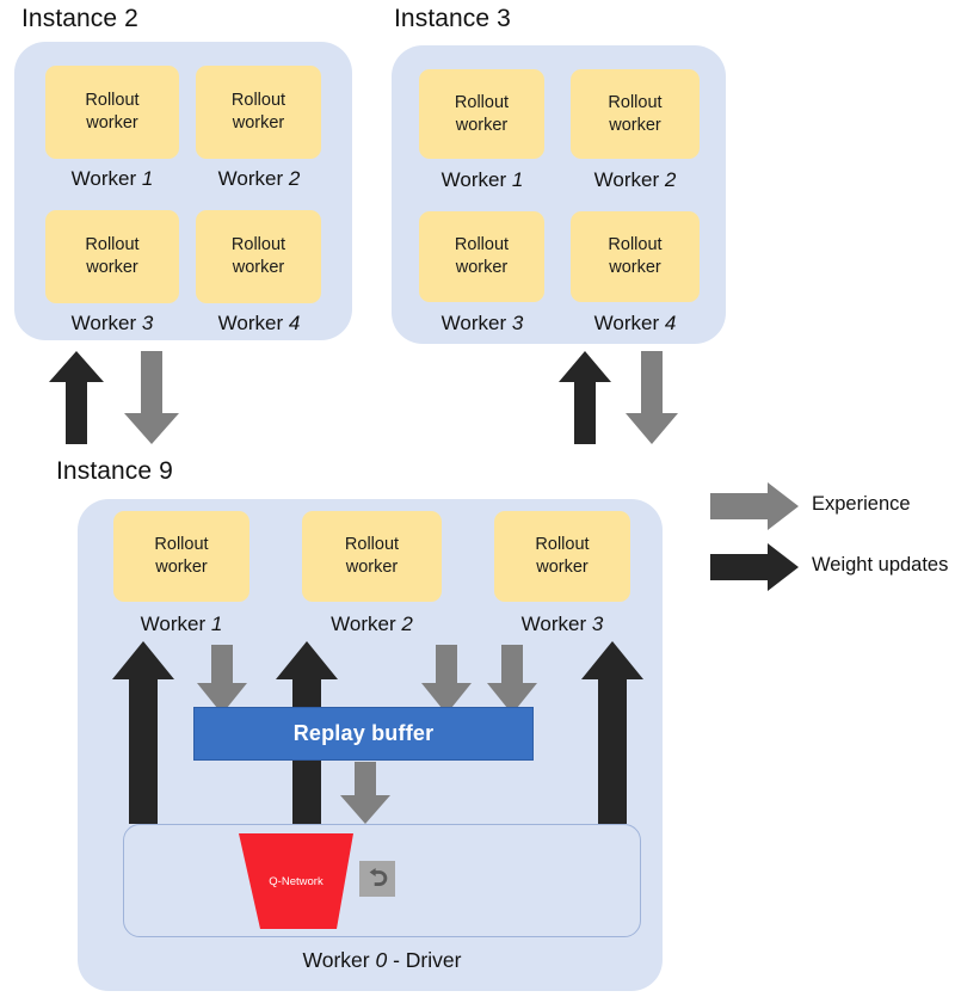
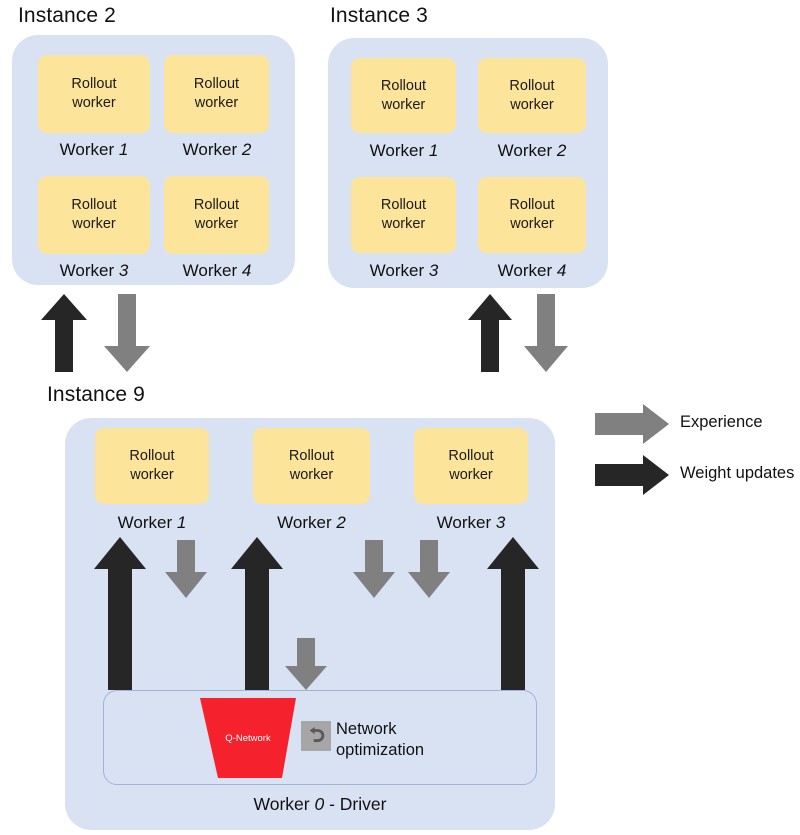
  Instance 2
  Rollout
  worker
  Worker 1
  Rollout
  worker
  Worker 2
  Rollout
  worker
  Worker 3
  Rollout
  worker
  Worker 4
  Instance 3
  Rollout
  worker
  Worker 1
  Rollout
  worker
  Worker 2
  Rollout
  worker
  Worker 3
  Rollout
  worker
  Worker 4
  Instance 9
  Rollout
  worker
  Worker 1
  Rollout
  worker
  Worker 2
  Rollout
  worker
  Worker 3
- Replay buffer
  Q-Network
+ Network
+ optimization
  Worker 0 - Driver
  Experience
  Weight updates
